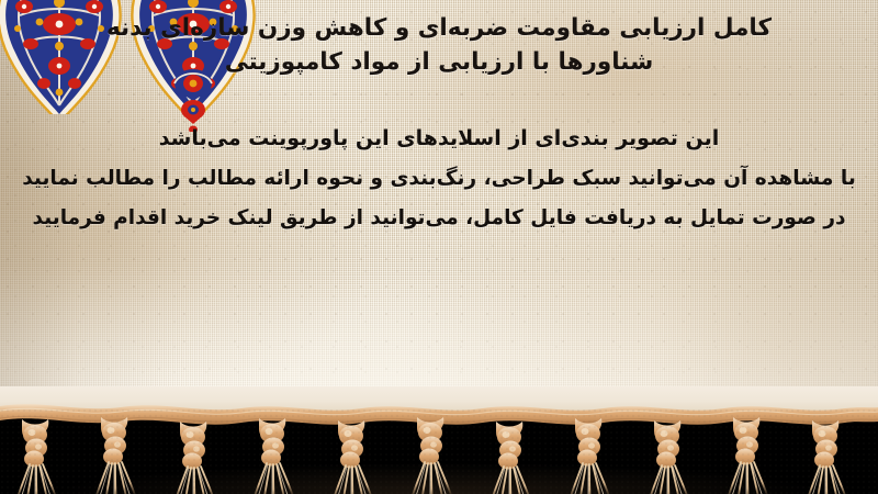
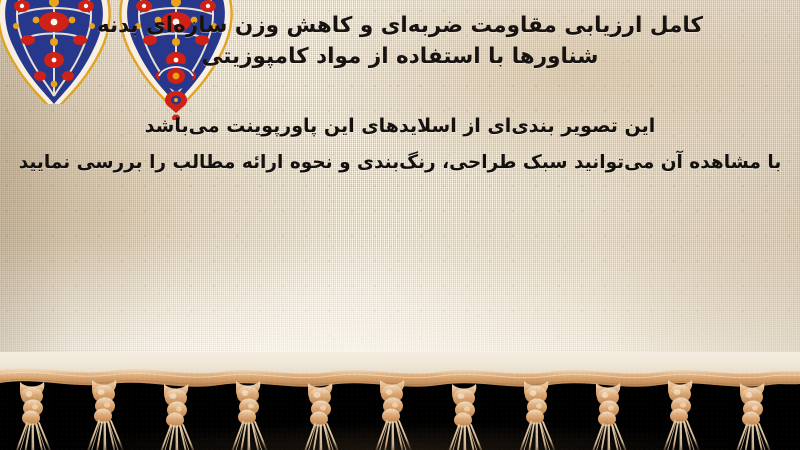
  کامل ارزیابی مقاومت ضربه‌ای و کاهش وزن سازه‌ای بدنه
- شناورها با ارزیابی از مواد کامپوزیتی
+ شناورها با استفاده از مواد کامپوزیتی
  این تصویر بندی‌ای از اسلایدهای این پاورپوینت می‌باشد
- با مشاهده آن می‌توانید سبک طراحی، رنگ‌بندی و نحوه ارائه مطالب را مطالب نمایید
+ با مشاهده آن می‌توانید سبک طراحی، رنگ‌بندی و نحوه ارائه مطالب را بررسی نمایید
- در صورت تمایل به دریافت فایل کامل، می‌توانید از طریق لینک خرید اقدام فرمایید
